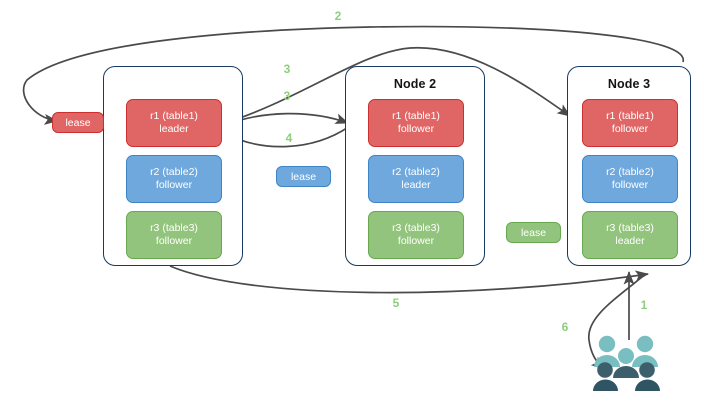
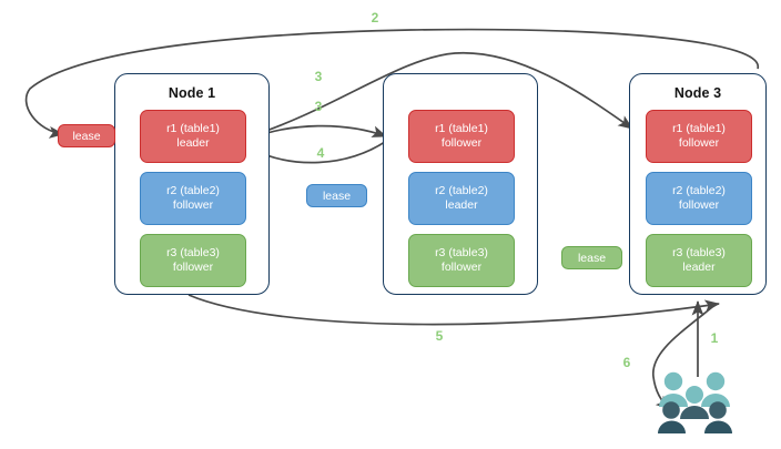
+ Node 1
  r1 (table1)
  leader
  r2 (table2)
  follower
  r3 (table3)
  follower
- Node 2
  r1 (table1)
  follower
  r2 (table2)
  leader
  r3 (table3)
  follower
  Node 3
  r1 (table1)
  follower
  r2 (table2)
  follower
  r3 (table3)
  leader
  lease
  lease
  lease
  2
  3
  3
  4
  5
  1
  6
